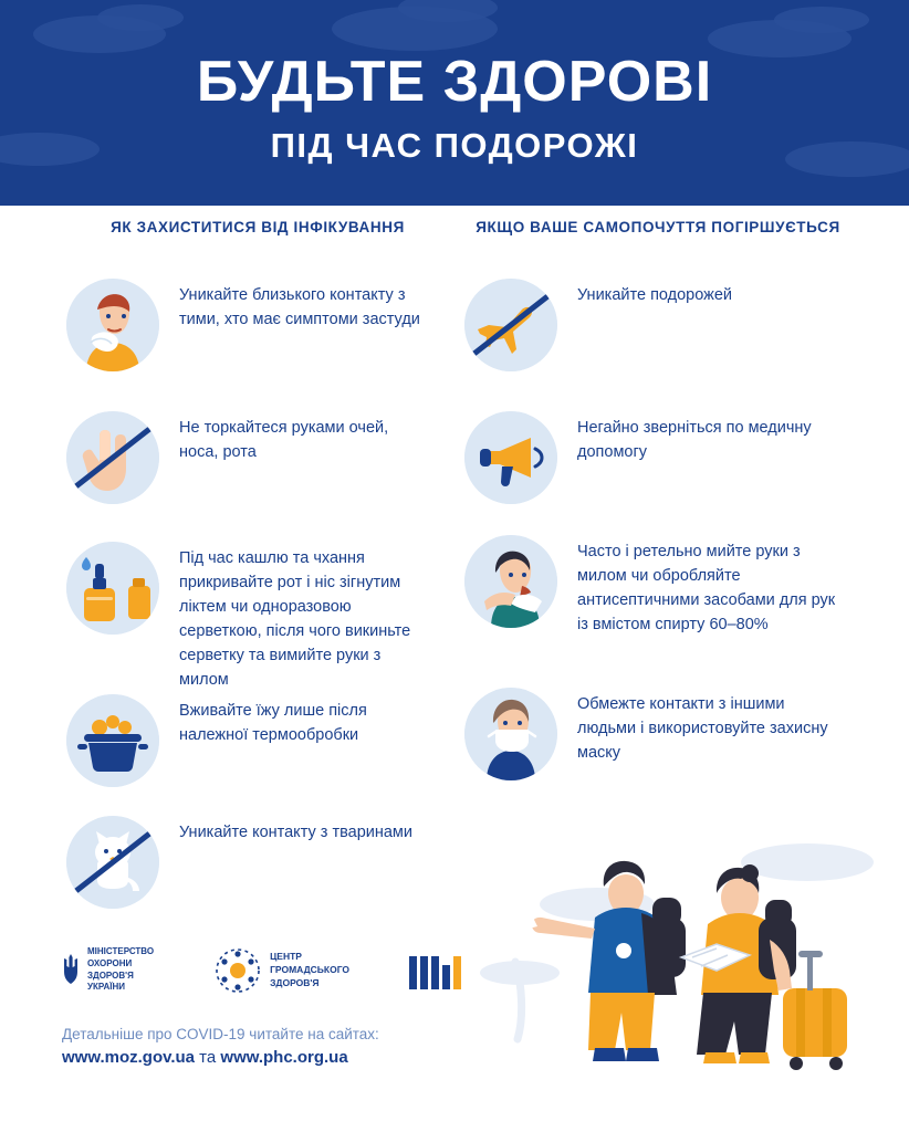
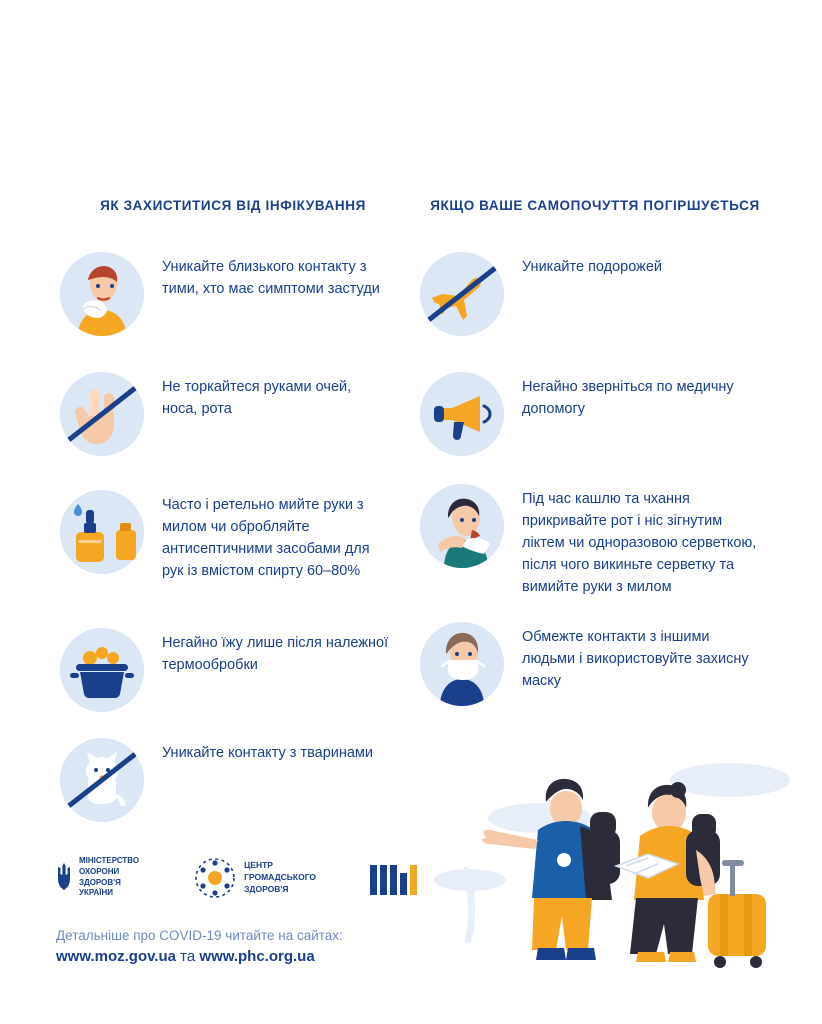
- БУДЬТЕ ЗДОРОВІ
- ПІД ЧАС ПОДОРОЖІ
  ЯК ЗАХИСТИТИСЯ ВІД ІНФІКУВАННЯ
  ЯКЩО ВАШЕ САМОПОЧУТТЯ ПОГІРШУЄТЬСЯ
  Уникайте близького контакту з тими, хто має симптоми застуди
  Не торкайтеся руками очей, носа, рота
- Під час кашлю та чхання прикривайте рот і ніс зігнутим ліктем чи одноразовою серветкою, після чого викиньте серветку та вимийте руки з милом
+ Часто і ретельно мийте руки з милом чи обробляйте антисептичними засобами для рук із вмістом спирту 60–80%
- Вживайте їжу лише після належної термообробки
+ Негайно їжу лише після належної термообробки
  Уникайте контакту з тваринами
  Уникайте подорожей
  Негайно зверніться по медичну допомогу
- Часто і ретельно мийте руки з милом чи обробляйте антисептичними засобами для рук із вмістом спирту 60–80%
+ Під час кашлю та чхання прикривайте рот і ніс зігнутим ліктем чи одноразовою серветкою, після чого викиньте серветку та вимийте руки з милом
  Обмежте контакти з іншими людьми і використовуйте захисну маску
  МІНІСТЕРСТВО
  ОХОРОНИ
  ЗДОРОВ'Я
  УКРАЇНИ
  ЦЕНТР
  ГРОМАДСЬКОГО
  ЗДОРОВ'Я
  Детальніше про COVID-19 читайте на сайтах:
  www.moz.gov.ua та www.phc.org.ua
